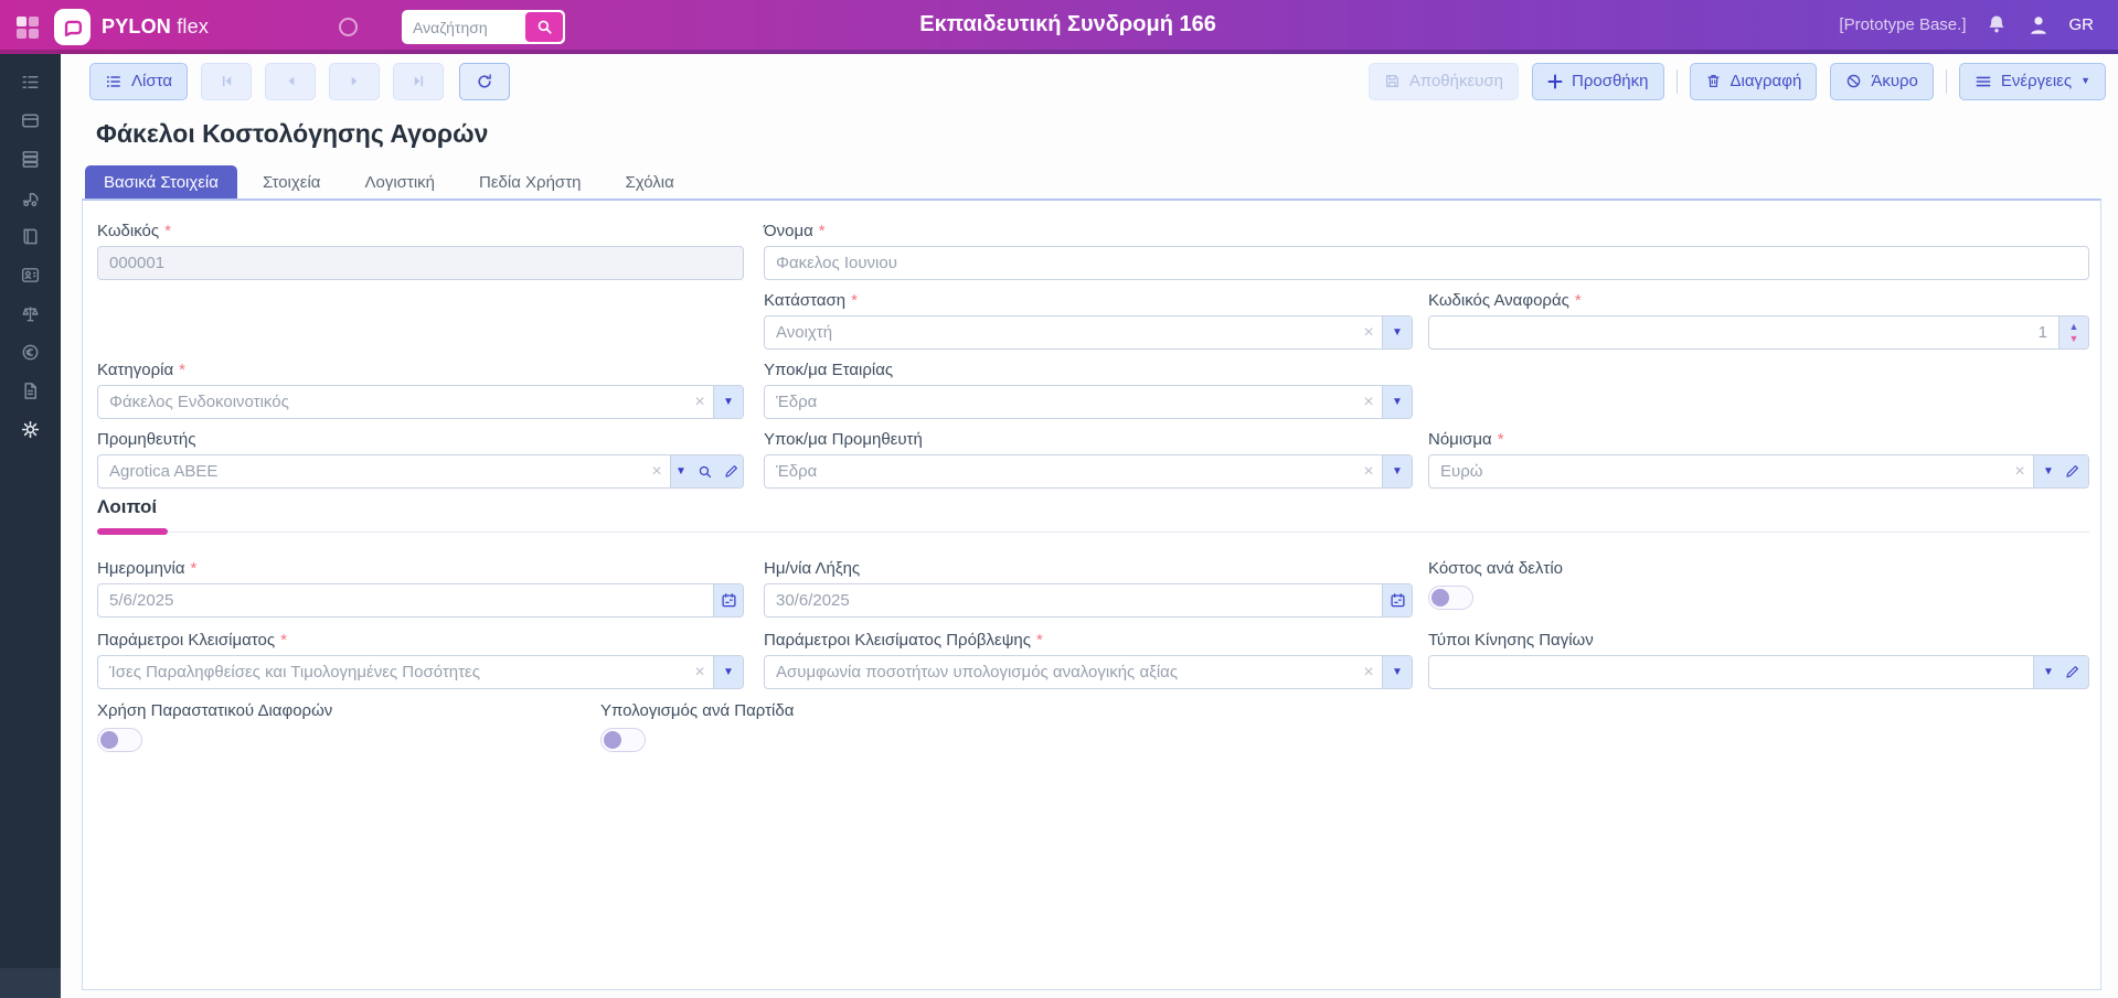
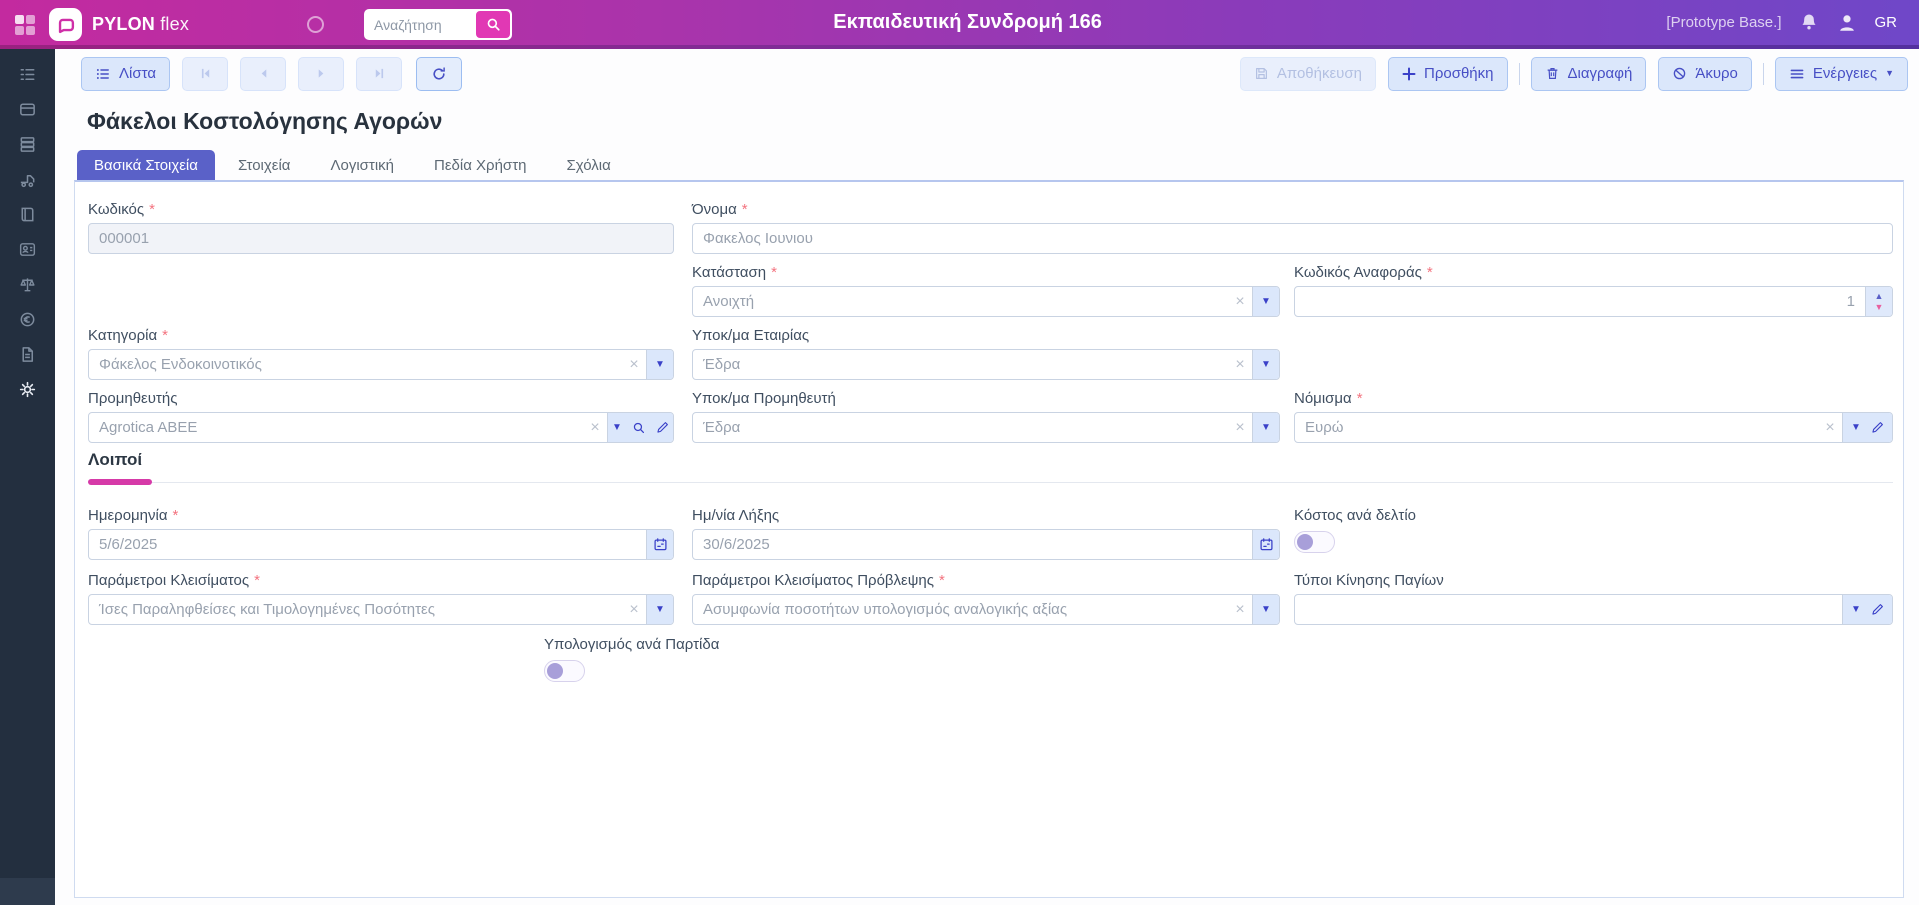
  PYLON flex
  Αναζήτηση
  Εκπαιδευτική Συνδρομή 166
  [Prototype Base.]
  GR
  Λίστα
  Αποθήκευση
  Προσθήκη
  Διαγραφή
  Άκυρο
  Ενέργειες
  ▼
  Φάκελοι Κοστολόγησης Αγορών
  Βασικά Στοιχεία
  Στοιχεία
  Λογιστική
  Πεδία Χρήστη
  Σχόλια
  Κωδικός *
  000001
  Όνομα *
  Φακελος Ιουνιου
  Κατάσταση *
  Ανοιχτή
  ×
  ▼
  Κωδικός Αναφοράς *
  1
  ▲
  ▼
  Κατηγορία *
  Φάκελος Ενδοκοινοτικός
  ×
  ▼
  Υποκ/μα Εταιρίας
  Έδρα
  ×
  ▼
  Προμηθευτής
  Agrotica ABEE
  ×
  ▼
  Υποκ/μα Προμηθευτή
  Έδρα
  ×
  ▼
  Νόμισμα *
  Ευρώ
  ×
  ▼
  Λοιποί
  Ημερομηνία *
  5/6/2025
  Ημ/νία Λήξης
  30/6/2025
  Κόστος ανά δελτίο
  Παράμετροι Κλεισίματος *
  Ίσες Παραληφθείσες και Τιμολογημένες Ποσότητες
  ×
  ▼
  Παράμετροι Κλεισίματος Πρόβλεψης *
  Ασυμφωνία ποσοτήτων υπολογισμός αναλογικής αξίας
  ×
  ▼
  Τύποι Κίνησης Παγίων
  ▼
- Χρήση Παραστατικού Διαφορών
  Υπολογισμός ανά Παρτίδα
